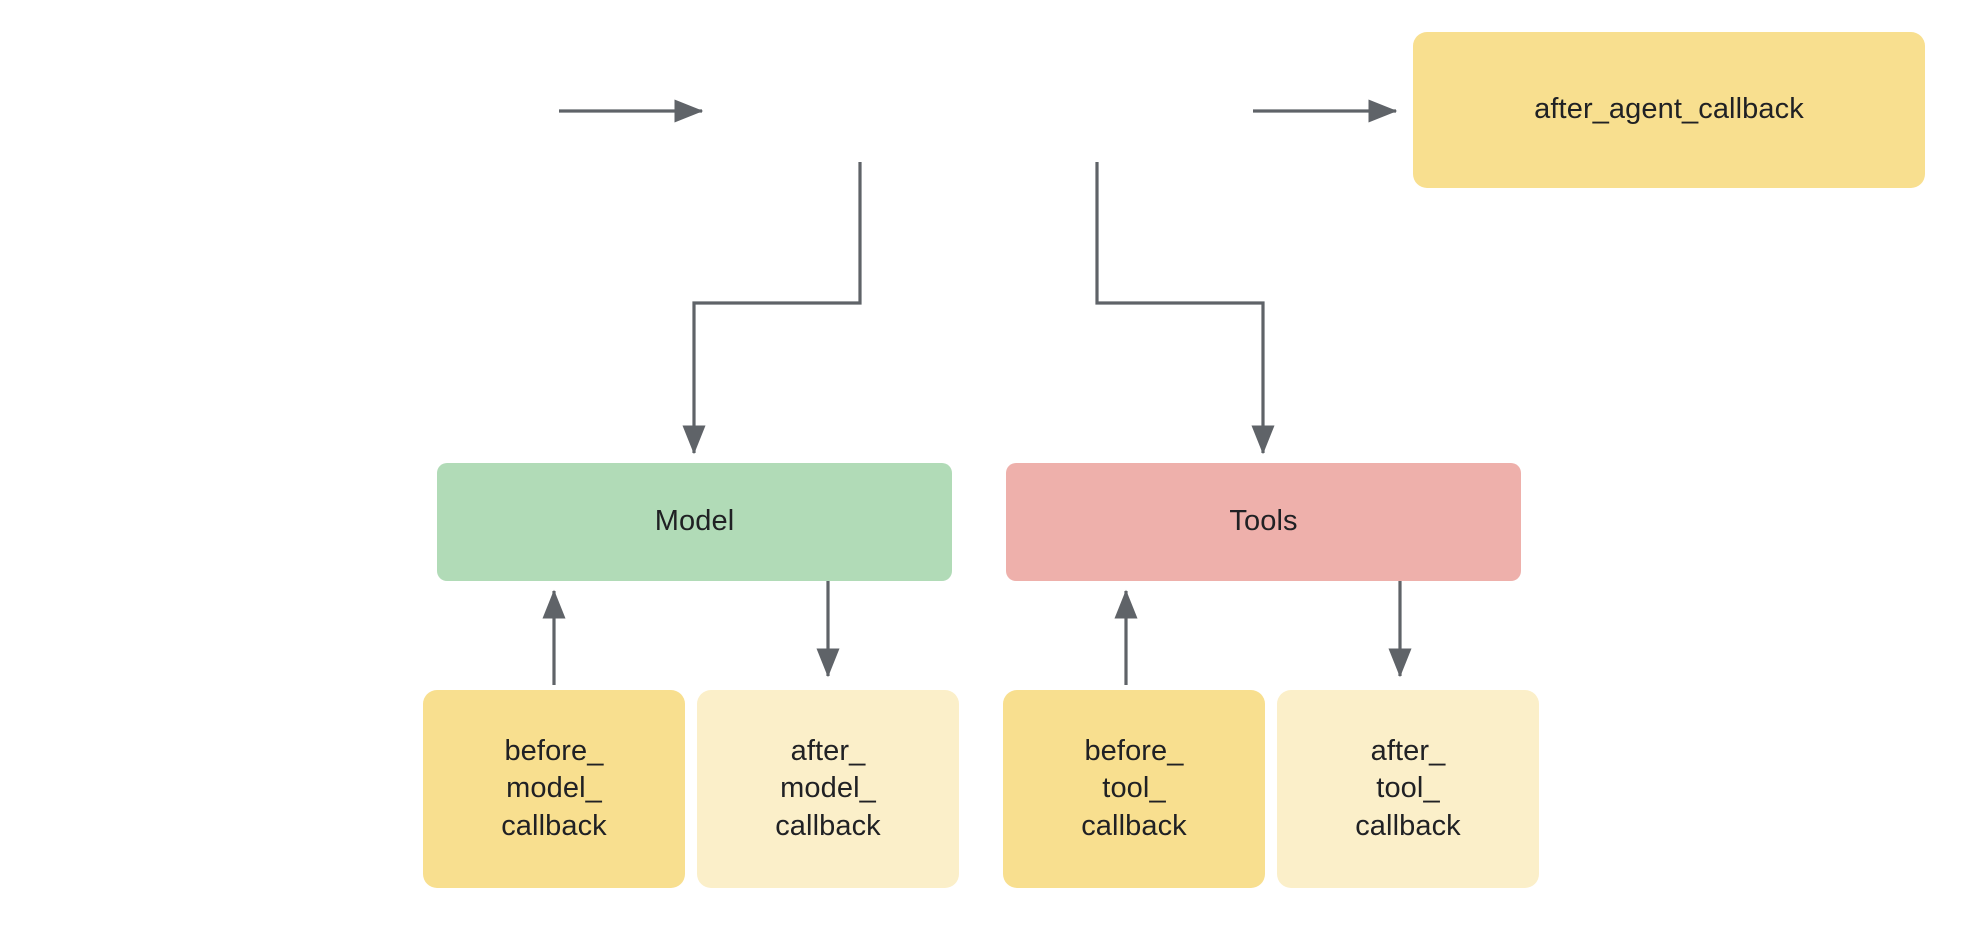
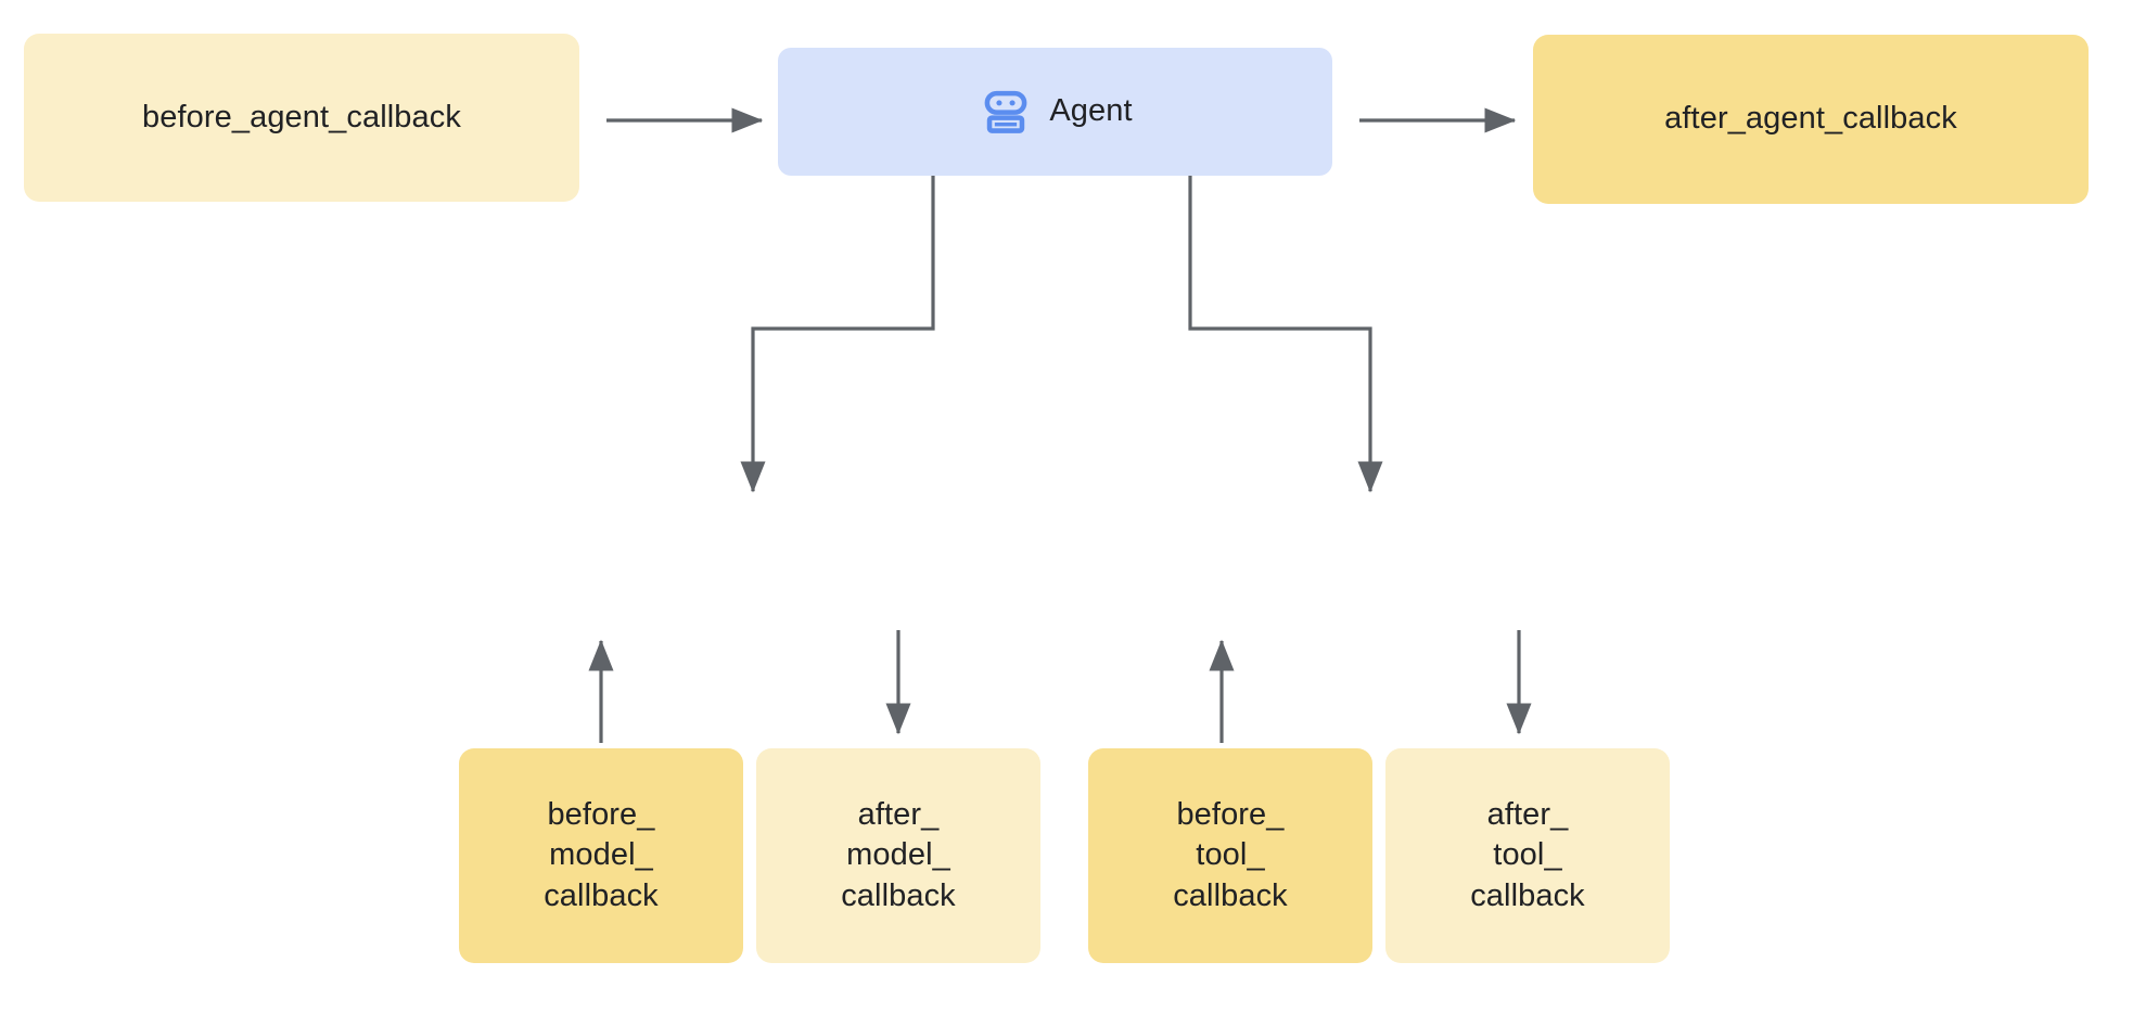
+ before_agent_callback
+ Agent
  after_agent_callback
- Model
- Tools
  before_
  model_
  callback
  after_
  model_
  callback
  before_
  tool_
  callback
  after_
  tool_
  callback
